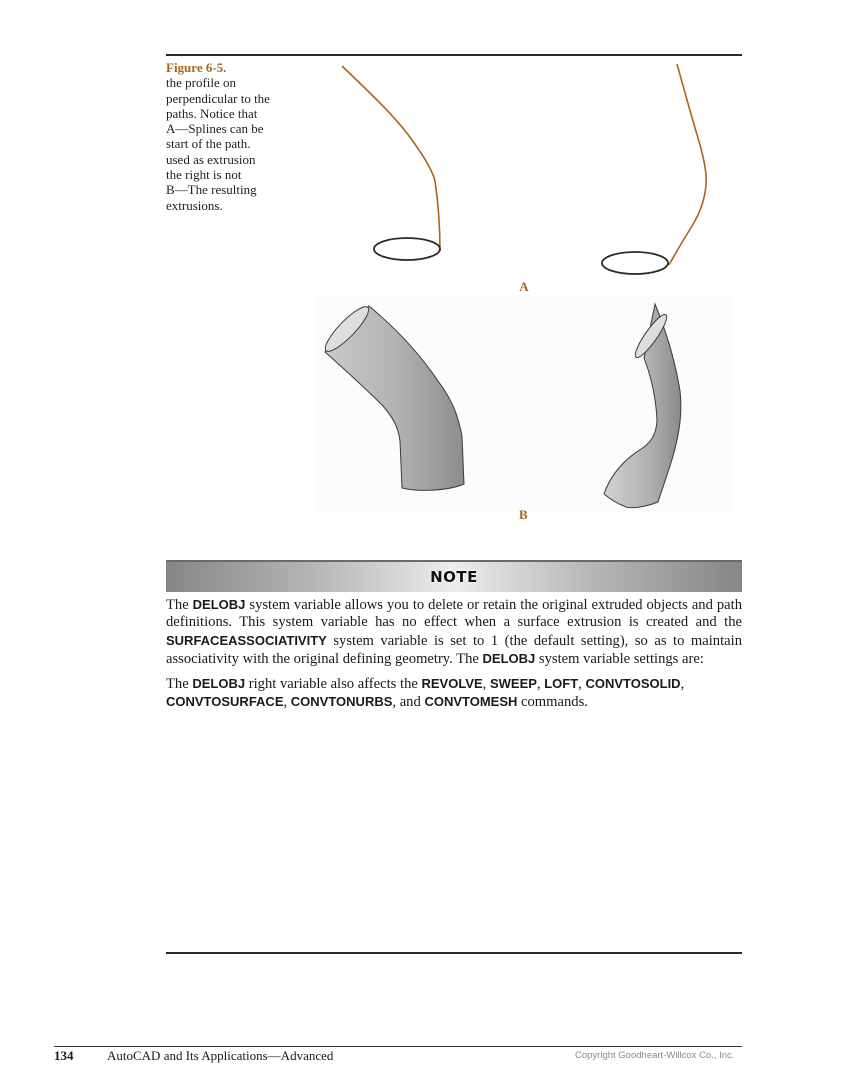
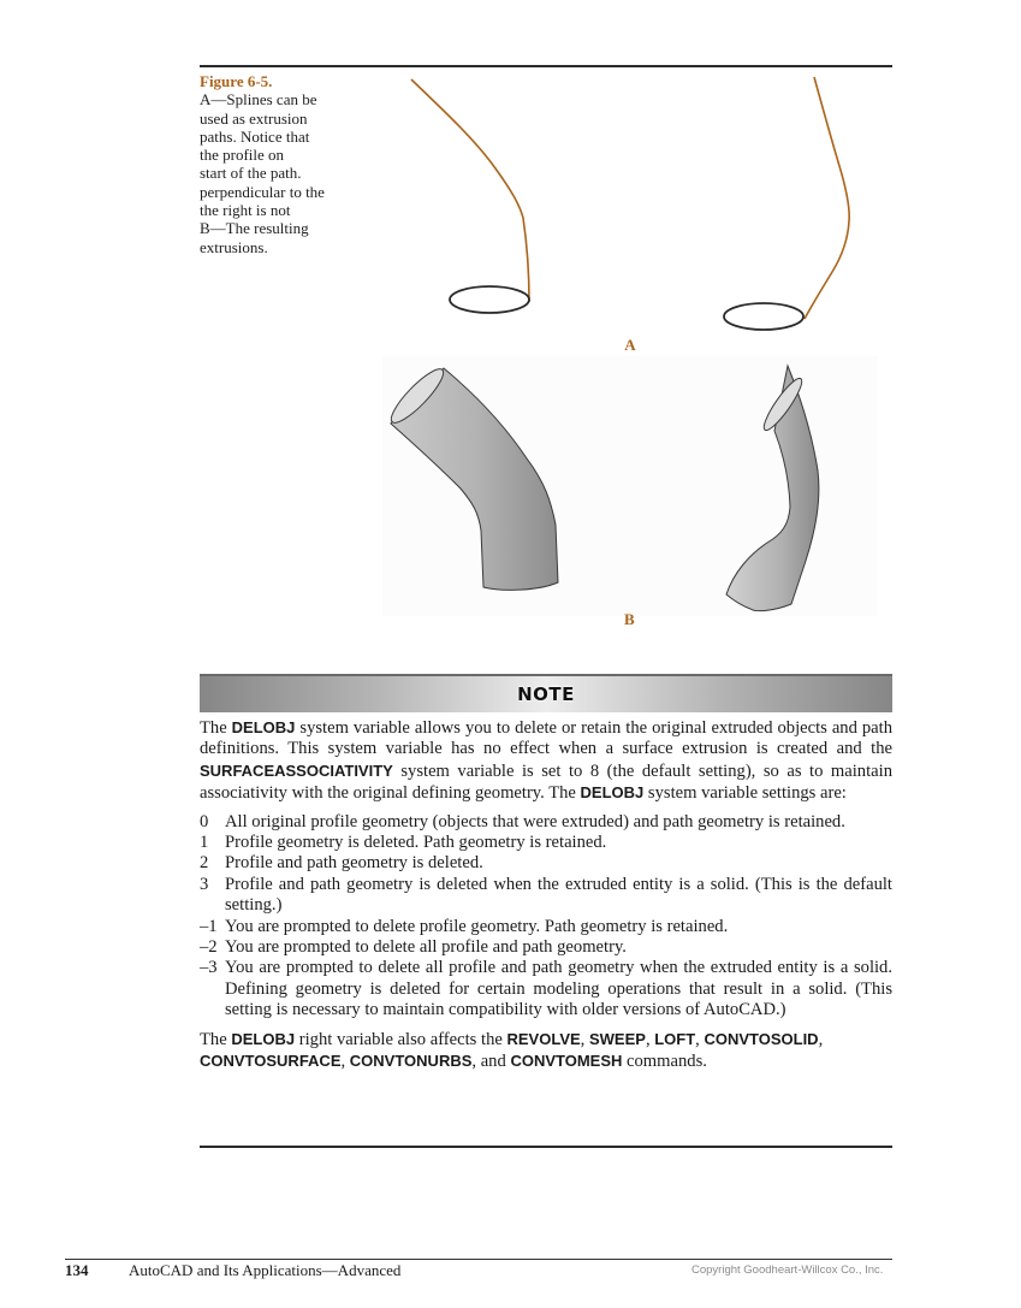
  Figure 6-5.
- the profile on
+ A—Splines can be
- perpendicular to the
+ used as extrusion
  paths. Notice that
- A—Splines can be
+ the profile on
  start of the path.
- used as extrusion
+ perpendicular to the
  the right is not
  B—The resulting
  extrusions.
  A
  B
  NOTE
- The DELOBJ system variable allows you to delete or retain the original extruded objects and path definitions. This system variable has no effect when a surface extrusion is created and the SURFACEASSOCIATIVITY system variable is set to 1 (the default setting), so as to maintain associativity with the original defining geometry. The DELOBJ system variable settings are:
+ The DELOBJ system variable allows you to delete or retain the original extruded objects and path definitions. This system variable has no effect when a surface extrusion is created and the SURFACEASSOCIATIVITY system variable is set to 8 (the default setting), so as to maintain associativity with the original defining geometry. The DELOBJ system variable settings are:
+ 0
+ All original profile geometry (objects that were extruded) and path geometry is retained.
+ 1
+ Profile geometry is deleted. Path geometry is retained.
+ 2
+ Profile and path geometry is deleted.
+ 3
+ Profile and path geometry is deleted when the extruded entity is a solid. (This is the default setting.)
+ –1
+ You are prompted to delete profile geometry. Path geometry is retained.
+ –2
+ You are prompted to delete all profile and path geometry.
+ –3
+ You are prompted to delete all profile and path geometry when the extruded entity is a solid. Defining geometry is deleted for certain modeling operations that result in a solid. (This setting is necessary to maintain compatibility with older versions of AutoCAD.)
  The DELOBJ right variable also affects the REVOLVE, SWEEP, LOFT, CONVTOSOLID, CONVTOSURFACE, CONVTONURBS, and CONVTOMESH commands.
  134
  AutoCAD and Its Applications—Advanced
  Copyright Goodheart-Willcox Co., Inc.
